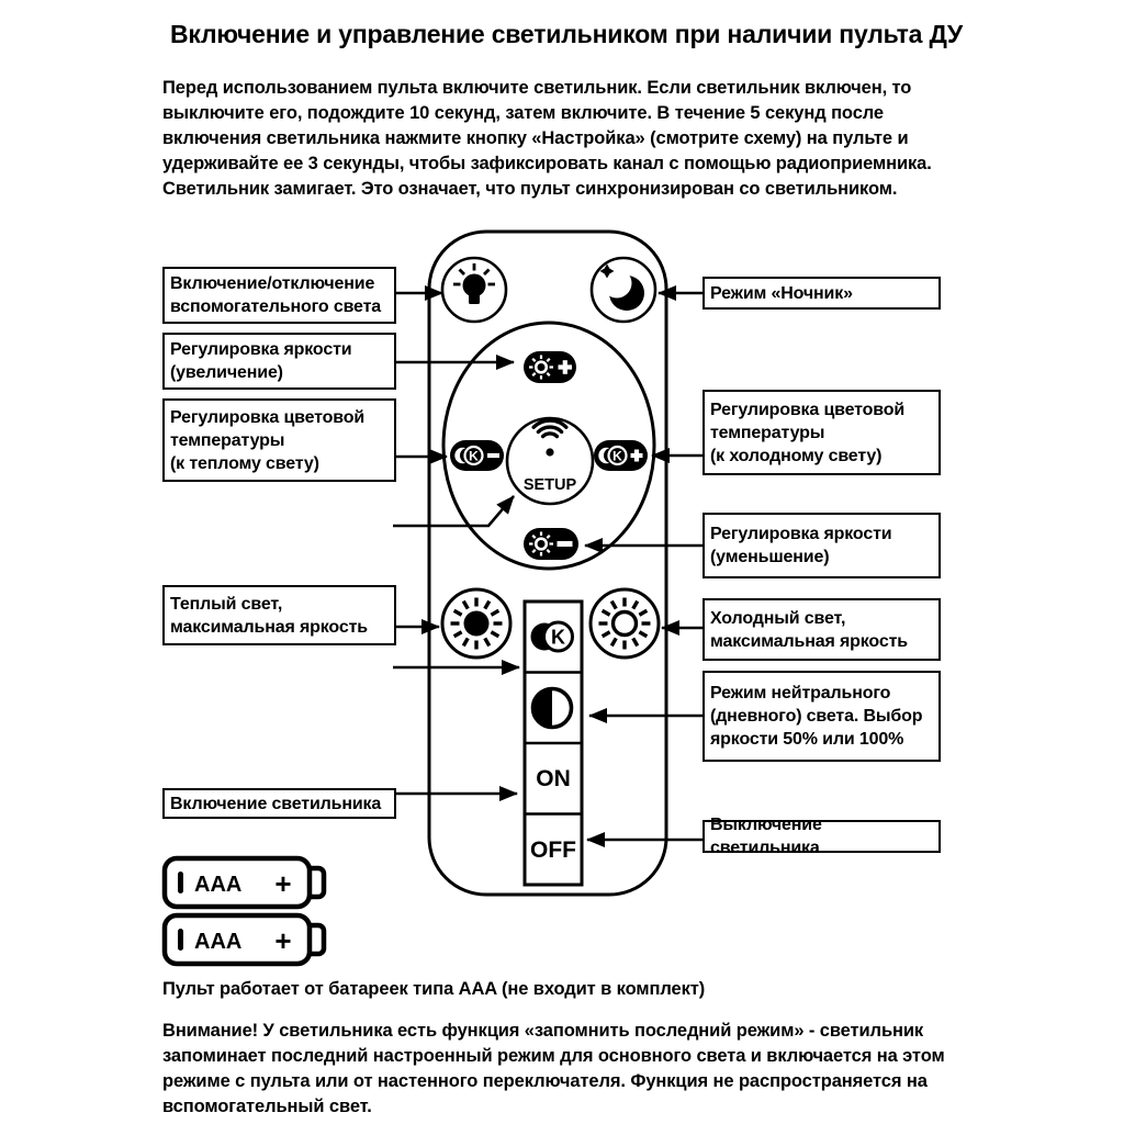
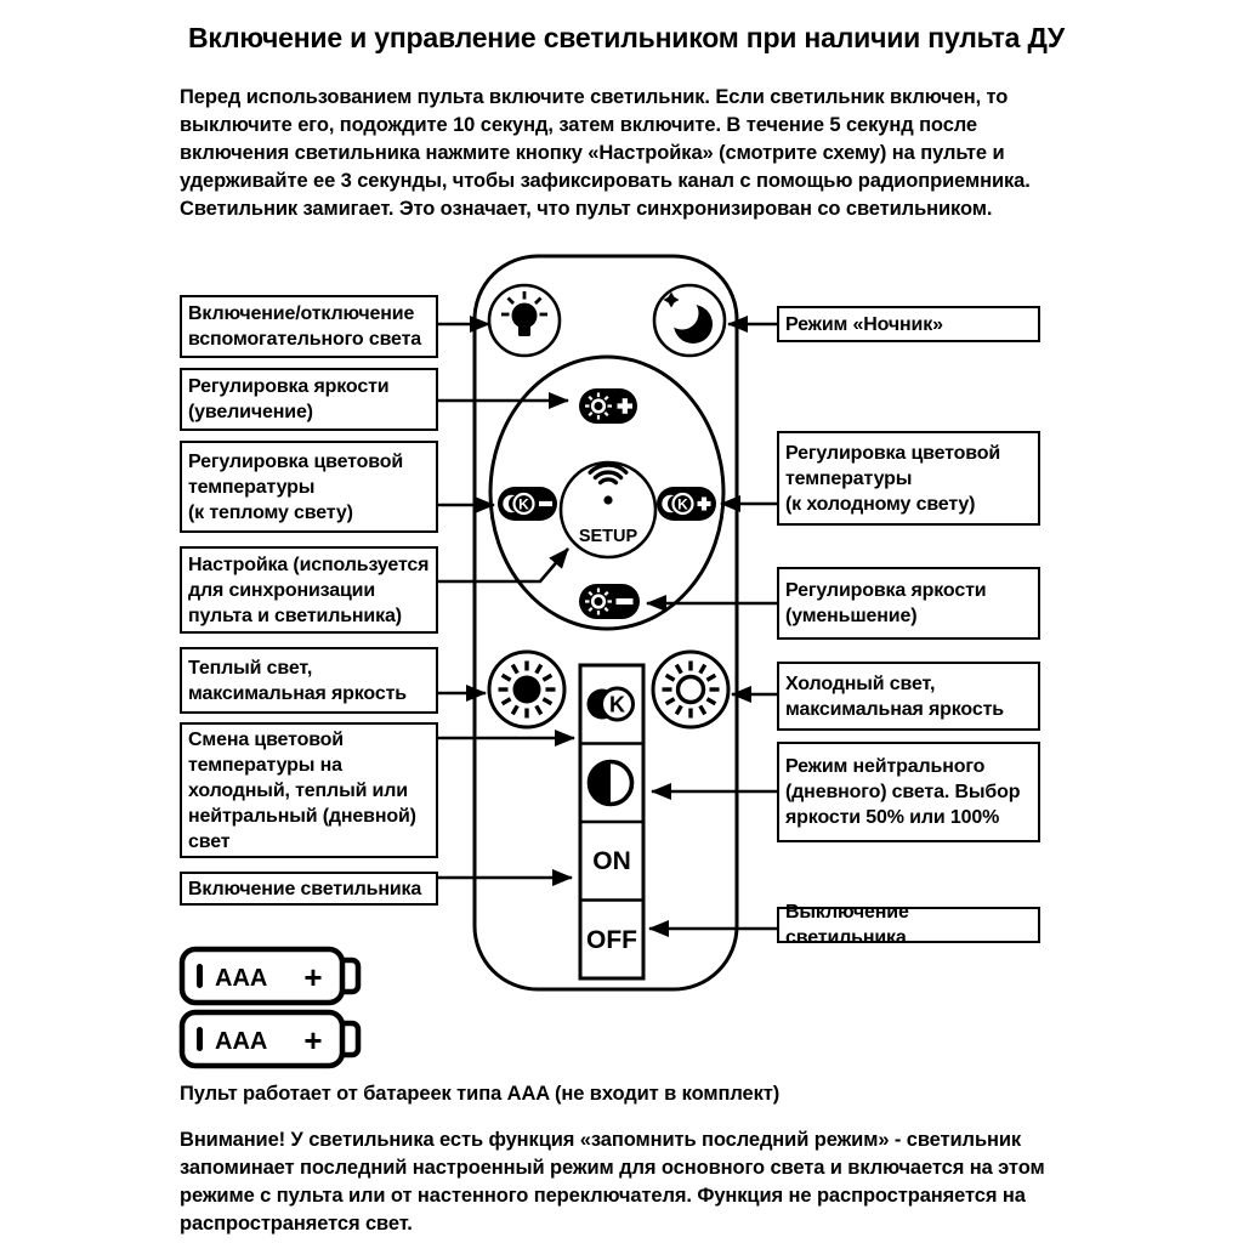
  Включение и управление светильником при наличии пульта ДУ
  Перед использованием пульта включите светильник. Если светильник включен, то выключите его, подождите 10 секунд, затем включите. В течение 5 секунд после включения светильника нажмите кнопку «Настройка» (смотрите схему) на пульте и удерживайте ее 3 секунды, чтобы зафиксировать канал с помощью радиоприемника. Светильник замигает. Это означает, что пульт синхронизирован со светильником.
  AAA
  +
  AAA
  +
  K
  K
  SETUP
  K
  ON
  OFF
  Включение/отключение
  вспомогательного света
  Регулировка яркости
  (увеличение)
  Регулировка цветовой
  температуры
  (к теплому свету)
+ Настройка (используется
+ для синхронизации
+ пульта и светильника)
  Теплый свет,
  максимальная яркость
+ Смена цветовой
+ температуры на
+ холодный, теплый или
+ нейтральный (дневной)
+ свет
  Включение светильника
  Режим «Ночник»
  Регулировка цветовой
  температуры
  (к холодному свету)
  Регулировка яркости
  (уменьшение)
  Холодный свет,
  максимальная яркость
  Режим нейтрального
  (дневного) света. Выбор
  яркости 50% или 100%
  Выключение светильника
  Пульт работает от батареек типа AAA (не входит в комплект)
- Внимание! У светильника есть функция «запомнить последний режим» - светильник запоминает последний настроенный режим для основного света и включается на этом режиме с пульта или от настенного переключателя. Функция не распространяется на вспомогательный свет.
+ Внимание! У светильника есть функция «запомнить последний режим» - светильник запоминает последний настроенный режим для основного света и включается на этом режиме с пульта или от настенного переключателя. Функция не распространяется на распространяется свет.
